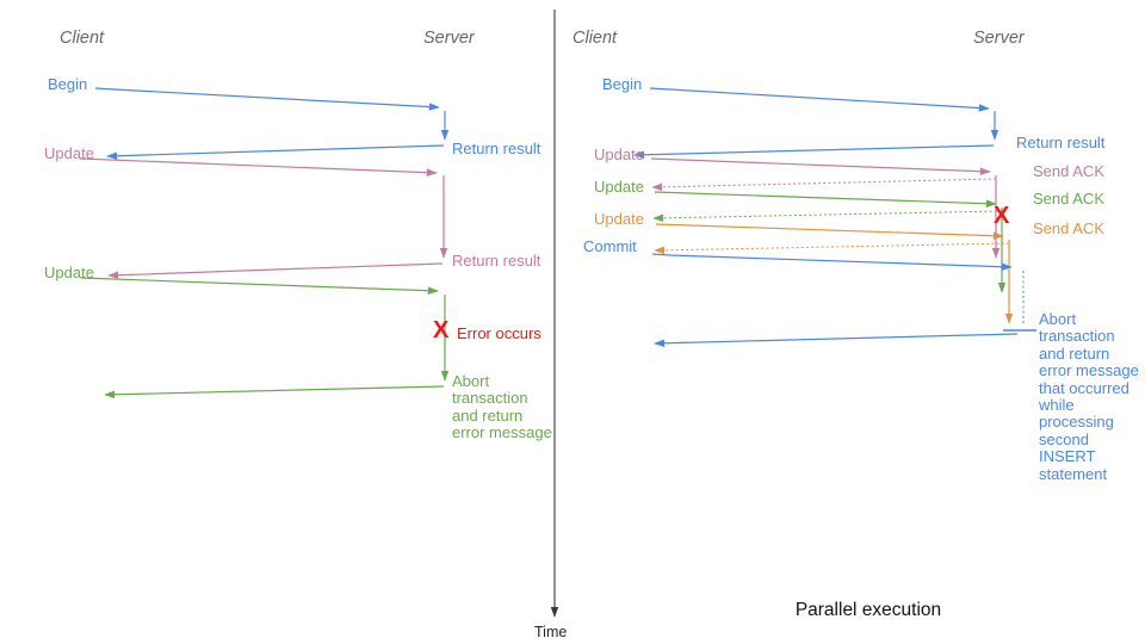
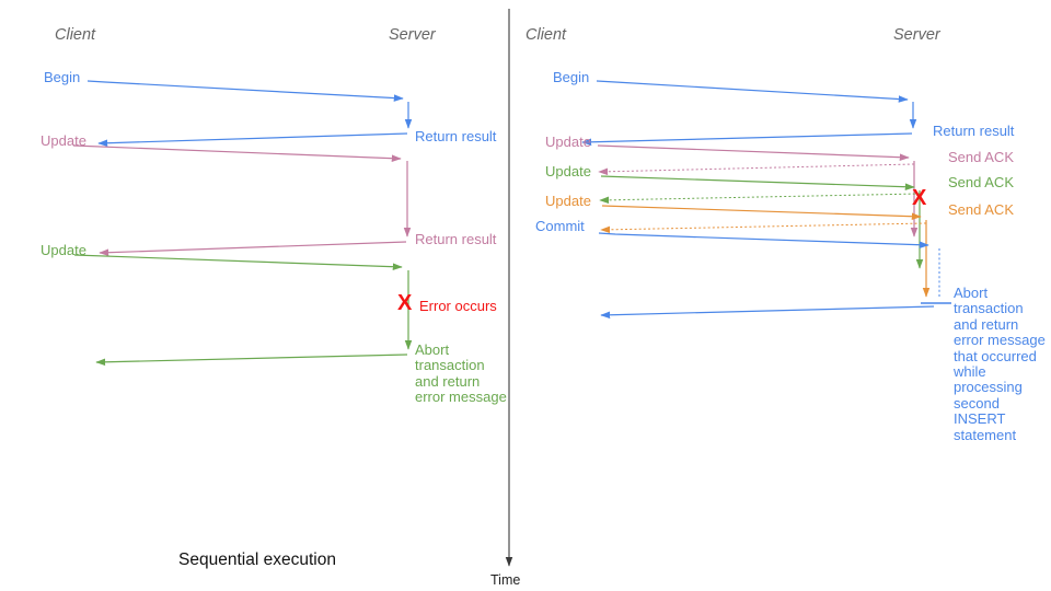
  Client
  Server
  Begin
  Return result
  Update
  Return result
  Update
  X
  Error occurs
  Abort
  transaction
  and return
  error message
+ Sequential execution
  Client
  Server
  Begin
  Return result
  Update
  Send ACK
  Update
  Send ACK
  Update
  Send ACK
  Commit
  X
  Abort
  transaction
  and return
  error message
  that occurred
  while
  processing
  second
  INSERT
  statement
- Parallel execution
  Time
